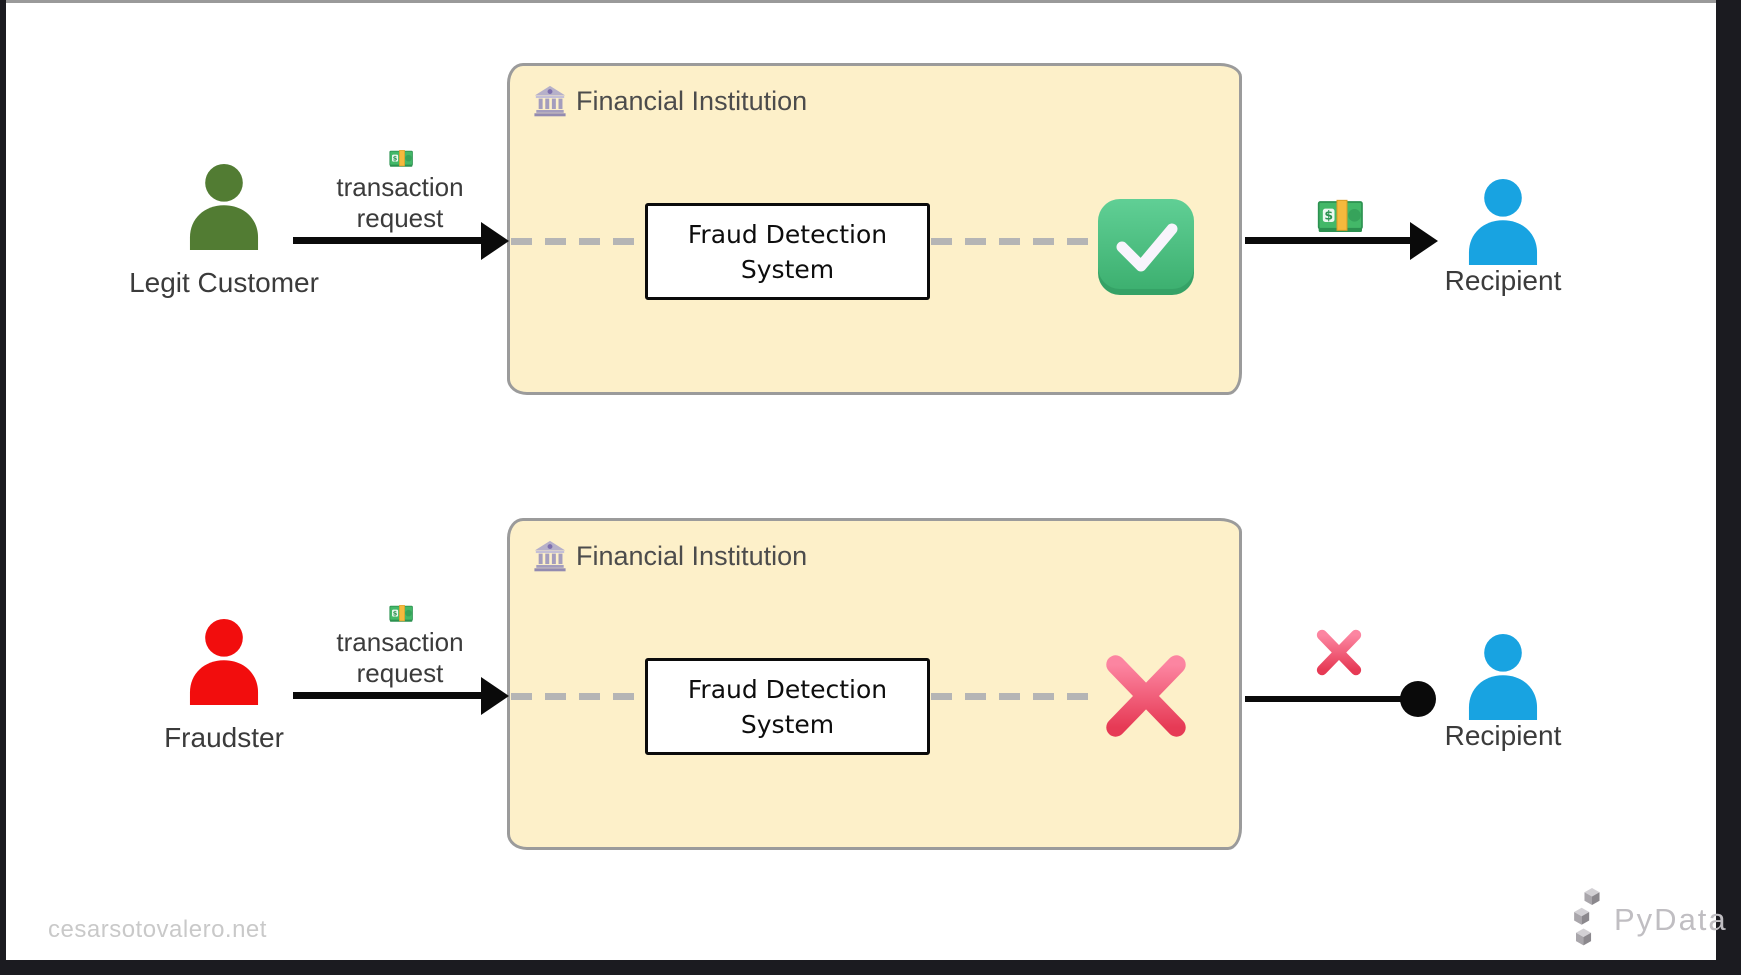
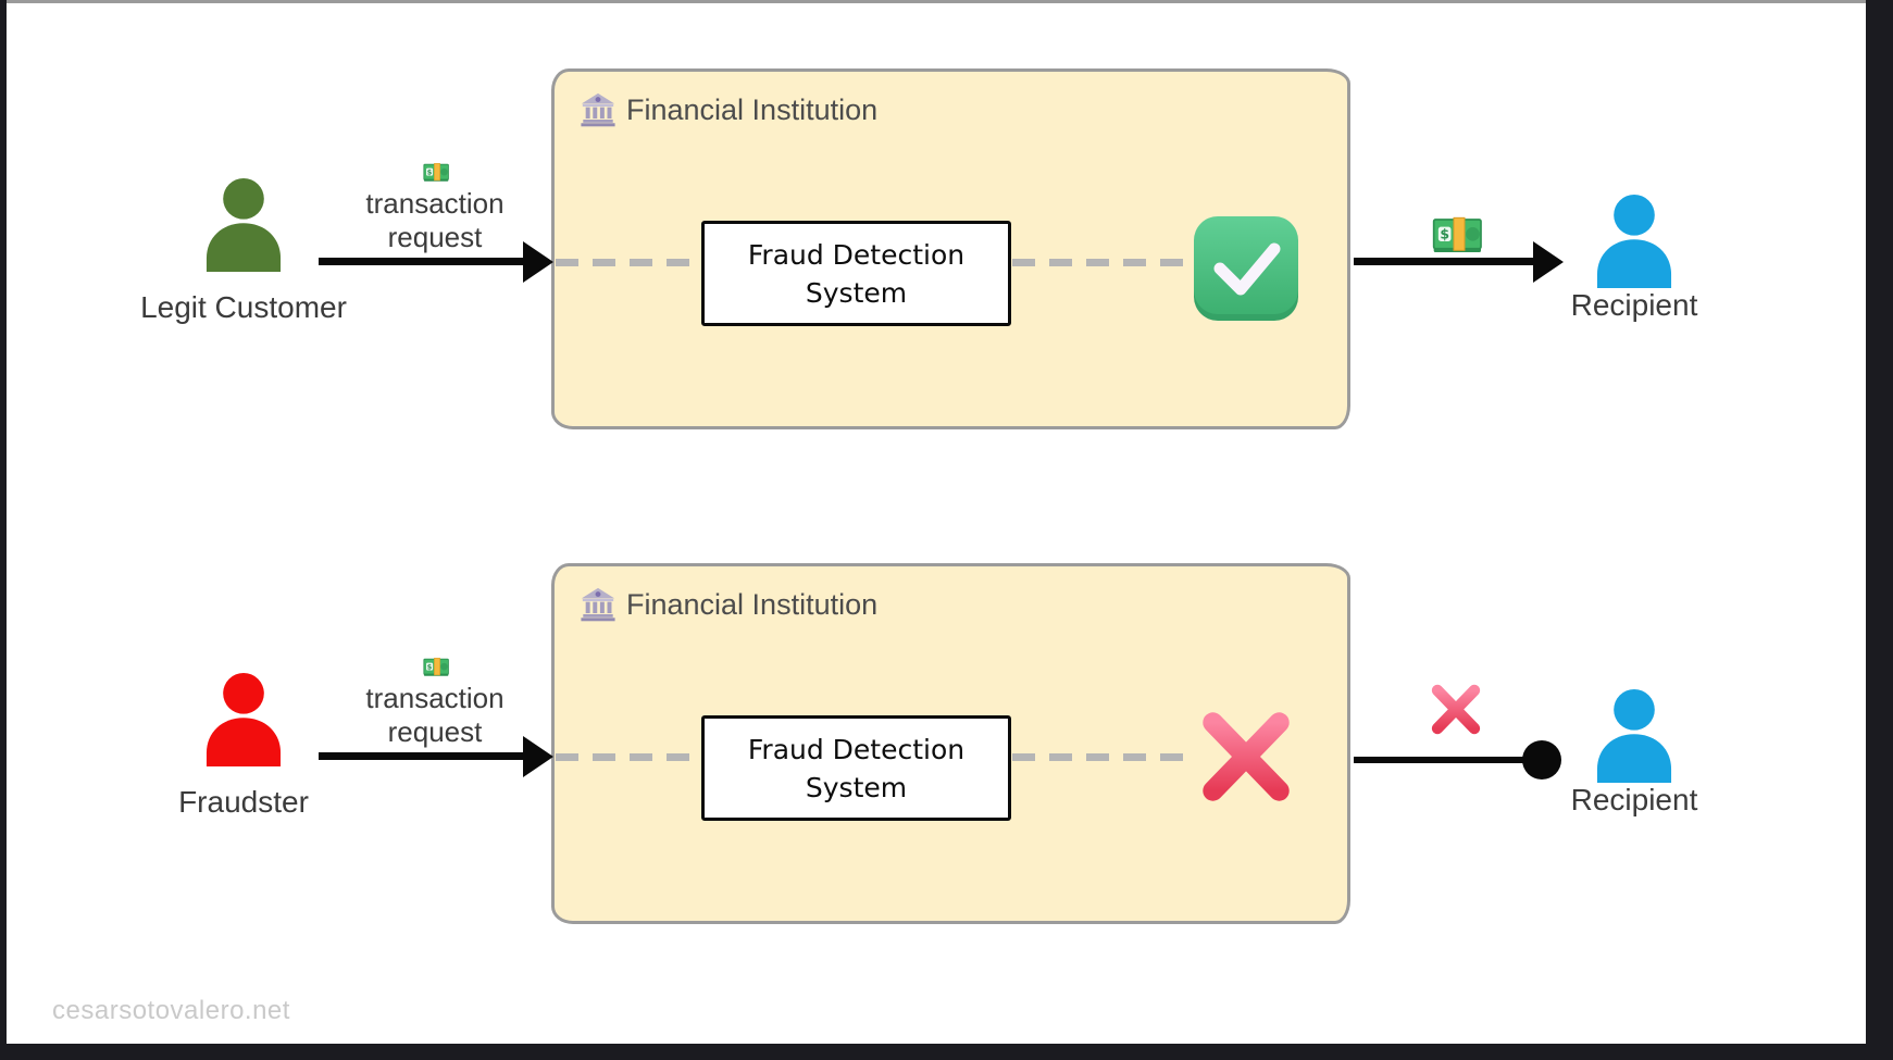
  Financial Institution
  Fraud Detection System
  Legit Customer
  transaction request
  Recipient
  Financial Institution
  Fraud Detection System
  Fraudster
  transaction request
  Recipient
  cesarsotovalero.net
- PyData
